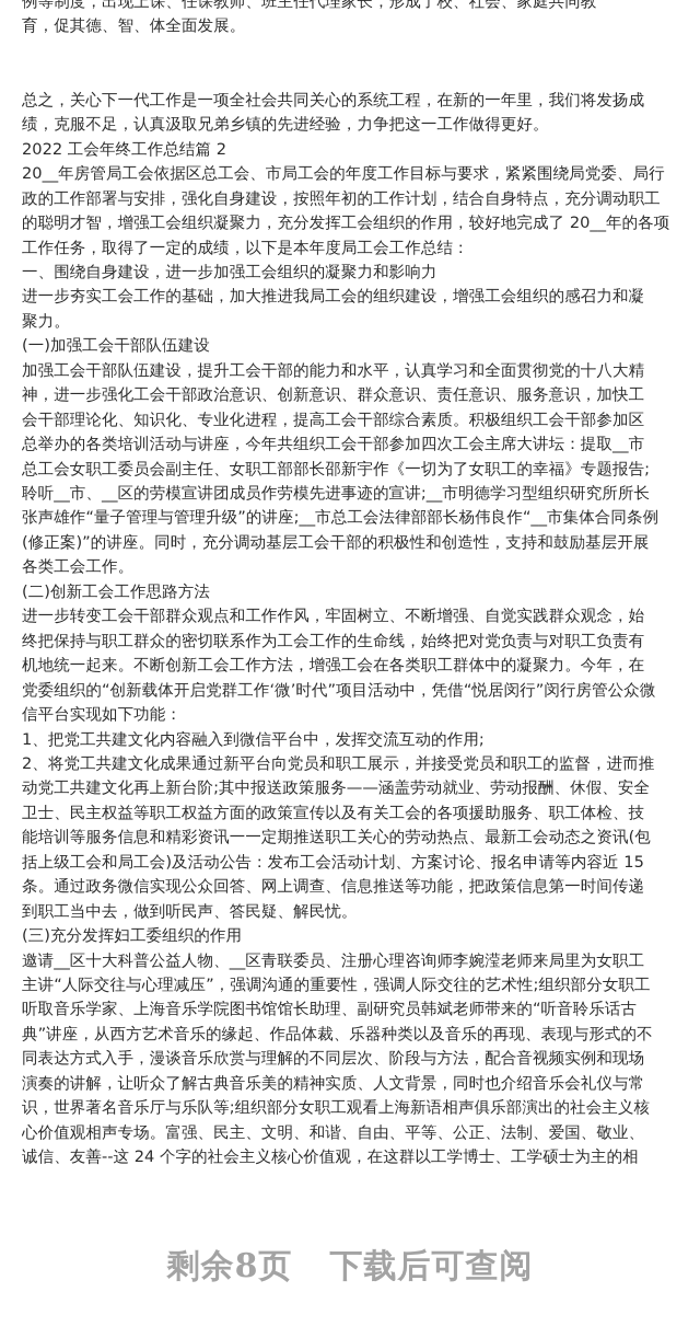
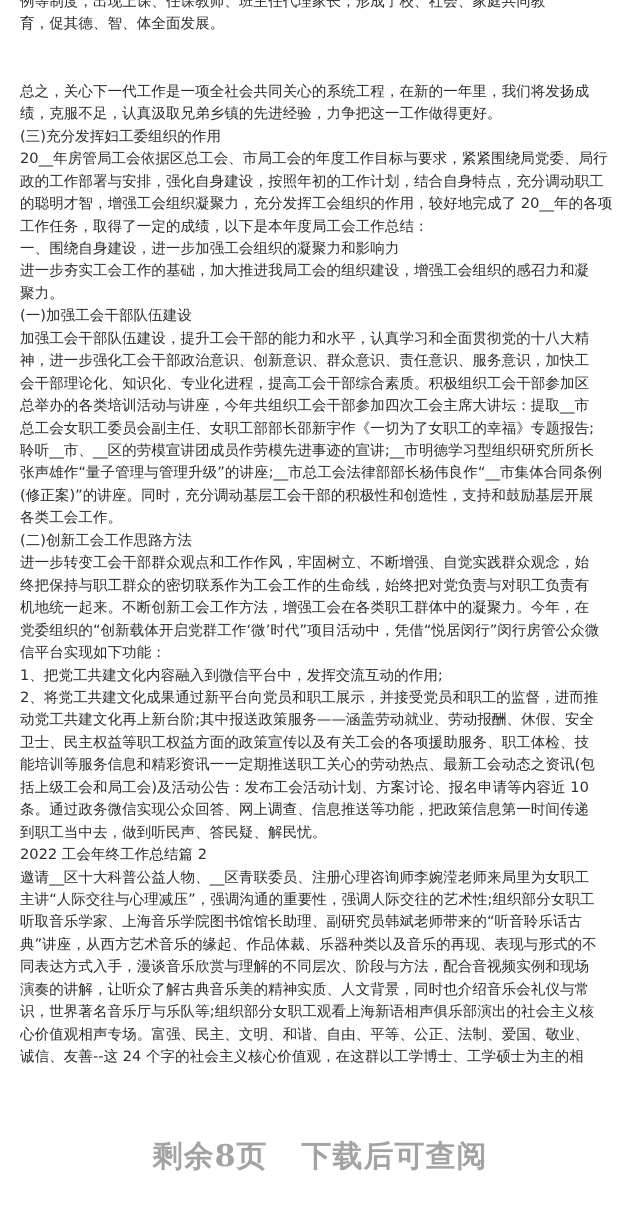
  例等制度，出现上课、任课教师、班主任代理家长，形成了校、社会、家庭共同教
  育，促其德、智、体全面发展。
  总之，关心下一代工作是一项全社会共同关心的系统工程，在新的一年里，我们将发扬成
  绩，克服不足，认真汲取兄弟乡镇的先进经验，力争把这一工作做得更好。
- 2022 工会年终工作总结篇 2
+ (三)充分发挥妇工委组织的作用
  20__年房管局工会依据区总工会、市局工会的年度工作目标与要求，紧紧围绕局党委、局行
  政的工作部署与安排，强化自身建设，按照年初的工作计划，结合自身特点，充分调动职工
  的聪明才智，增强工会组织凝聚力，充分发挥工会组织的作用，较好地完成了 20__年的各项
  工作任务，取得了一定的成绩，以下是本年度局工会工作总结：
  一、围绕自身建设，进一步加强工会组织的凝聚力和影响力
  进一步夯实工会工作的基础，加大推进我局工会的组织建设，增强工会组织的感召力和凝
  聚力。
  (一)加强工会干部队伍建设
  加强工会干部队伍建设，提升工会干部的能力和水平，认真学习和全面贯彻党的十八大精
  神，进一步强化工会干部政治意识、创新意识、群众意识、责任意识、服务意识，加快工
  会干部理论化、知识化、专业化进程，提高工会干部综合素质。积极组织工会干部参加区
  总举办的各类培训活动与讲座，今年共组织工会干部参加四次工会主席大讲坛：提取__市
  总工会女职工委员会副主任、女职工部部长邵新宇作《一切为了女职工的幸福》专题报告;
  聆听__市、__区的劳模宣讲团成员作劳模先进事迹的宣讲;__市明德学习型组织研究所所长
  张声雄作“量子管理与管理升级”的讲座;__市总工会法律部部长杨伟良作“__市集体合同条例
  (修正案)”的讲座。同时，充分调动基层工会干部的积极性和创造性，支持和鼓励基层开展
  各类工会工作。
  (二)创新工会工作思路方法
  进一步转变工会干部群众观点和工作作风，牢固树立、不断增强、自觉实践群众观念，始
  终把保持与职工群众的密切联系作为工会工作的生命线，始终把对党负责与对职工负责有
  机地统一起来。不断创新工会工作方法，增强工会在各类职工群体中的凝聚力。今年，在
  党委组织的“创新载体开启党群工作‘微’时代”项目活动中，凭借“悦居闵行”闵行房管公众微
  信平台实现如下功能：
  1、把党工共建文化内容融入到微信平台中，发挥交流互动的作用;
  2、将党工共建文化成果通过新平台向党员和职工展示，并接受党员和职工的监督，进而推
  动党工共建文化再上新台阶;其中报送政策服务——涵盖劳动就业、劳动报酬、休假、安全
  卫士、民主权益等职工权益方面的政策宣传以及有关工会的各项援助服务、职工体检、技
  能培训等服务信息和精彩资讯一一定期推送职工关心的劳动热点、最新工会动态之资讯(包
- 括上级工会和局工会)及活动公告：发布工会活动计划、方案讨论、报名申请等内容近 15
+ 括上级工会和局工会)及活动公告：发布工会活动计划、方案讨论、报名申请等内容近 10
  条。通过政务微信实现公众回答、网上调查、信息推送等功能，把政策信息第一时间传递
  到职工当中去，做到听民声、答民疑、解民忧。
- (三)充分发挥妇工委组织的作用
+ 2022 工会年终工作总结篇 2
  邀请__区十大科普公益人物、__区青联委员、注册心理咨询师李婉滢老师来局里为女职工
  主讲“人际交往与心理减压”，强调沟通的重要性，强调人际交往的艺术性;组织部分女职工
  听取音乐学家、上海音乐学院图书馆馆长助理、副研究员韩斌老师带来的“听音聆乐话古
  典”讲座，从西方艺术音乐的缘起、作品体裁、乐器种类以及音乐的再现、表现与形式的不
  同表达方式入手，漫谈音乐欣赏与理解的不同层次、阶段与方法，配合音视频实例和现场
  演奏的讲解，让听众了解古典音乐美的精神实质、人文背景，同时也介绍音乐会礼仪与常
  识，世界著名音乐厅与乐队等;组织部分女职工观看上海新语相声俱乐部演出的社会主义核
  心价值观相声专场。富强、民主、文明、和谐、自由、平等、公正、法制、爱国、敬业、
  诚信、友善--这 24 个字的社会主义核心价值观，在这群以工学博士、工学硕士为主的相
  剩余8页 下载后可查阅
